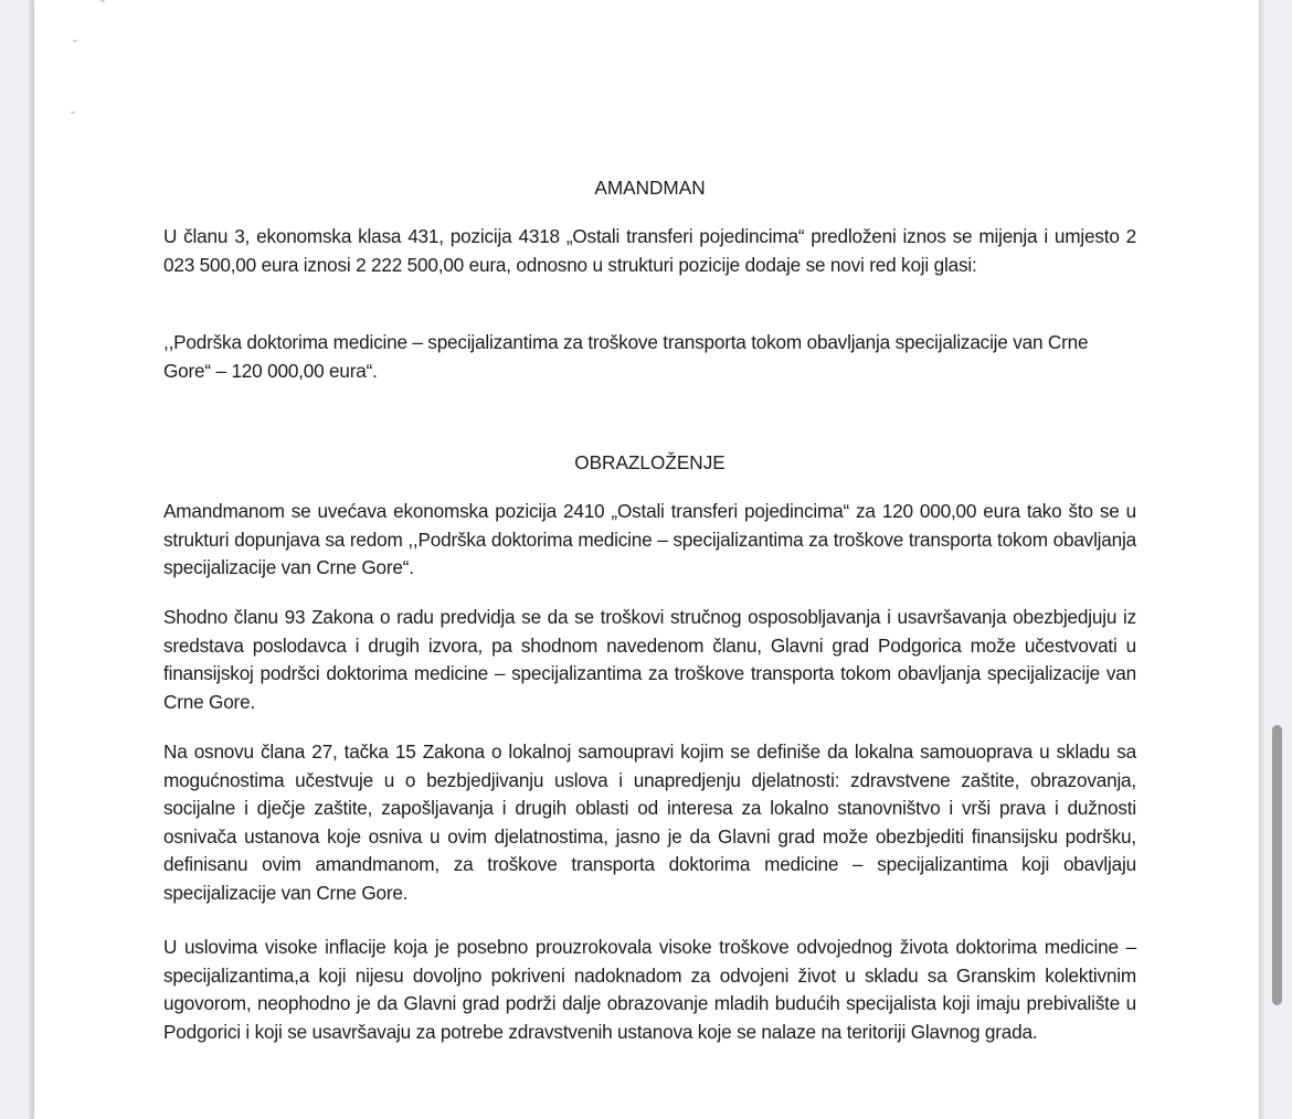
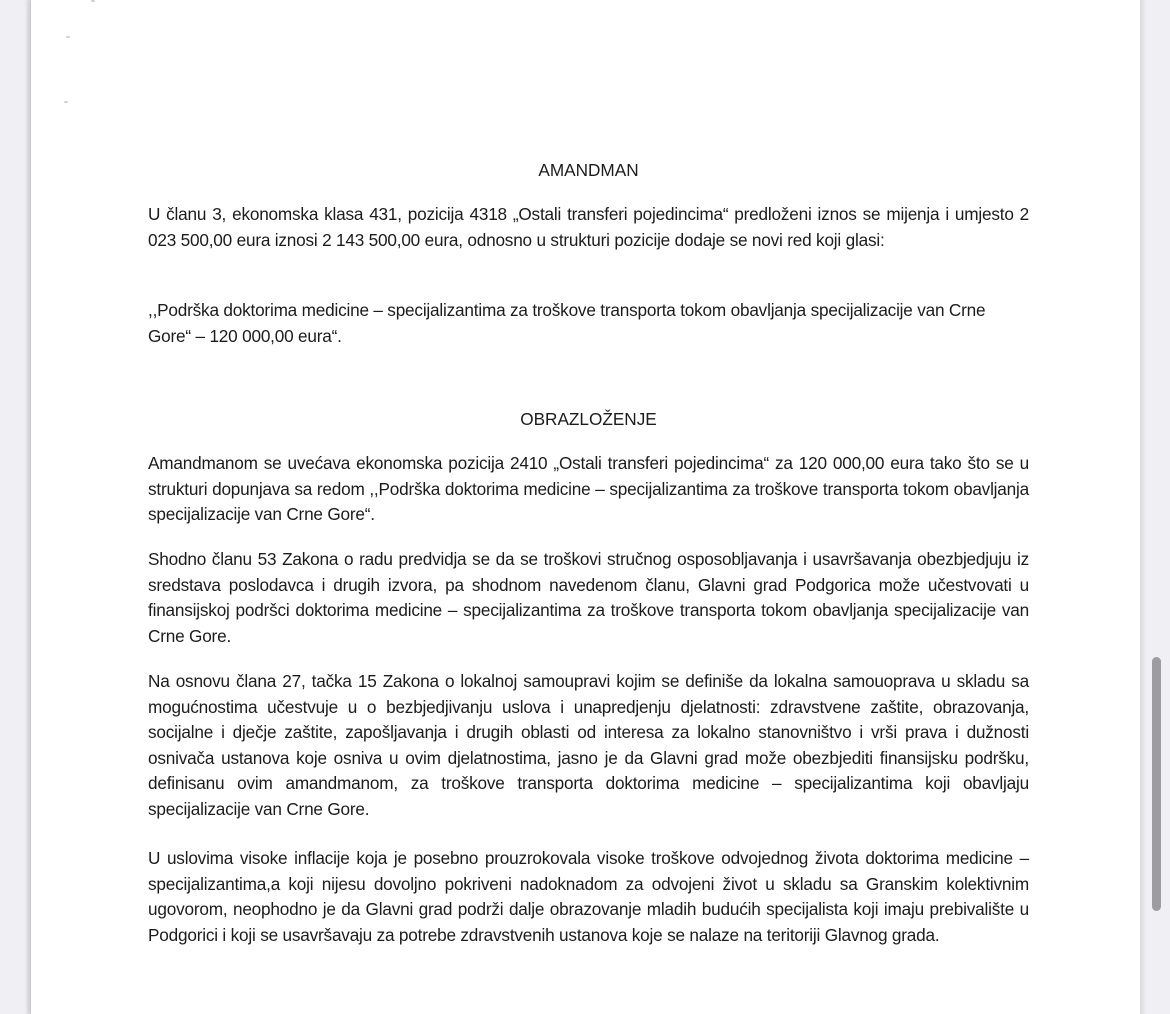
  AMANDMAN
- U članu 3, ekonomska klasa 431, pozicija 4318 „Ostali transferi pojedincima“ predloženi iznos se mijenja i umjesto 2 023 500,00 eura iznosi 2 222 500,00 eura, odnosno u strukturi pozicije dodaje se novi red koji glasi:
+ U članu 3, ekonomska klasa 431, pozicija 4318 „Ostali transferi pojedincima“ predloženi iznos se mijenja i umjesto 2 023 500,00 eura iznosi 2 143 500,00 eura, odnosno u strukturi pozicije dodaje se novi red koji glasi:
  ,,Podrška doktorima medicine – specijalizantima za troškove transporta tokom obavljanja specijalizacije van Crne Gore“ – 120 000,00 eura“.
  OBRAZLOŽENJE
  Amandmanom se uvećava ekonomska pozicija 2410 „Ostali transferi pojedincima“ za 120 000,00 eura tako što se u strukturi dopunjava sa redom ,,Podrška doktorima medicine – specijalizantima za troškove transporta tokom obavljanja specijalizacije van Crne Gore“.
- Shodno članu 93 Zakona o radu predvidja se da se troškovi stručnog osposobljavanja i usavršavanja obezbjedjuju iz sredstava poslodavca i drugih izvora, pa shodnom navedenom članu, Glavni grad Podgorica može učestvovati u finansijskoj podršci doktorima medicine – specijalizantima za troškove transporta tokom obavljanja specijalizacije van Crne Gore.
+ Shodno članu 53 Zakona o radu predvidja se da se troškovi stručnog osposobljavanja i usavršavanja obezbjedjuju iz sredstava poslodavca i drugih izvora, pa shodnom navedenom članu, Glavni grad Podgorica može učestvovati u finansijskoj podršci doktorima medicine – specijalizantima za troškove transporta tokom obavljanja specijalizacije van Crne Gore.
  Na osnovu člana 27, tačka 15 Zakona o lokalnoj samoupravi kojim se definiše da lokalna samouoprava u skladu sa mogućnostima učestvuje u o bezbjedjivanju uslova i unapredjenju djelatnosti: zdravstvene zaštite, obrazovanja, socijalne i dječje zaštite, zapošljavanja i drugih oblasti od interesa za lokalno stanovništvo i vrši prava i dužnosti osnivača ustanova koje osniva u ovim djelatnostima, jasno je da Glavni grad može obezbjediti finansijsku podršku, definisanu ovim amandmanom, za troškove transporta doktorima medicine – specijalizantima koji obavljaju specijalizacije van Crne Gore.
  U uslovima visoke inflacije koja je posebno prouzrokovala visoke troškove odvojednog života doktorima medicine – specijalizantima,a koji nijesu dovoljno pokriveni nadoknadom za odvojeni život u skladu sa Granskim kolektivnim ugovorom, neophodno je da Glavni grad podrži dalje obrazovanje mladih budućih specijalista koji imaju prebivalište u Podgorici i koji se usavršavaju za potrebe zdravstvenih ustanova koje se nalaze na teritoriji Glavnog grada.
